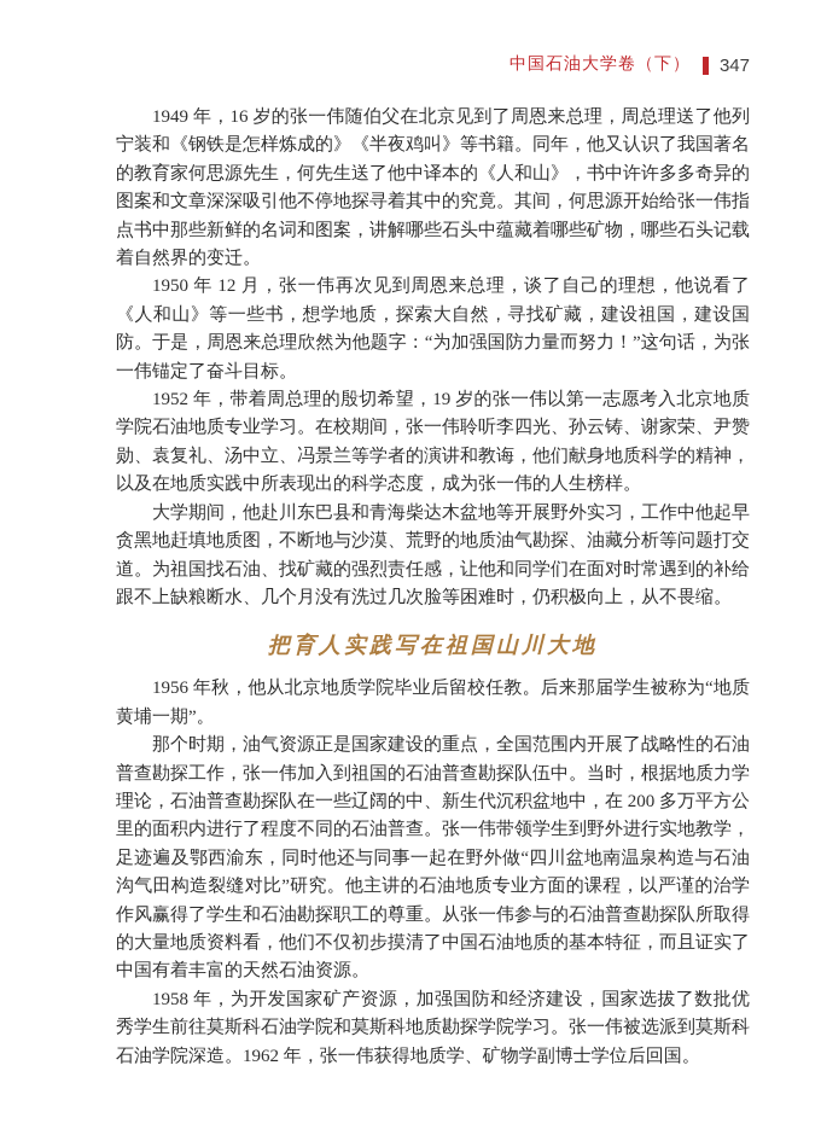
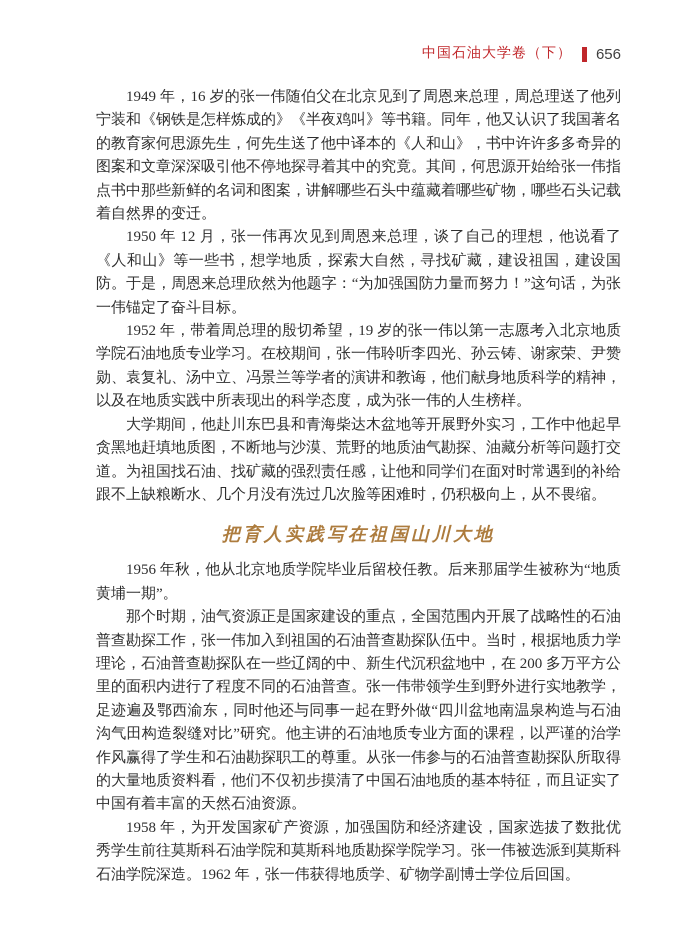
  中国石油大学卷（下）
- 347
+ 656
  1949 年，16 岁的张一伟随伯父在北京见到了周恩来总理，周总理送了他列宁装和《钢铁是怎样炼成的》《半夜鸡叫》等书籍。同年，他又认识了我国著名的教育家何思源先生，何先生送了他中译本的《人和山》，书中许许多多奇异的图案和文章深深吸引他不停地探寻着其中的究竟。其间，何思源开始给张一伟指点书中那些新鲜的名词和图案，讲解哪些石头中蕴藏着哪些矿物，哪些石头记载着自然界的变迁。
  1950 年 12 月，张一伟再次见到周恩来总理，谈了自己的理想，他说看了《人和山》等一些书，想学地质，探索大自然，寻找矿藏，建设祖国，建设国防。于是，周恩来总理欣然为他题字：“为加强国防力量而努力！”这句话，为张一伟锚定了奋斗目标。
  1952 年，带着周总理的殷切希望，19 岁的张一伟以第一志愿考入北京地质学院石油地质专业学习。在校期间，张一伟聆听李四光、孙云铸、谢家荣、尹赞勋、袁复礼、汤中立、冯景兰等学者的演讲和教诲，他们献身地质科学的精神，以及在地质实践中所表现出的科学态度，成为张一伟的人生榜样。
  大学期间，他赴川东巴县和青海柴达木盆地等开展野外实习，工作中他起早贪黑地赶填地质图，不断地与沙漠、荒野的地质油气勘探、油藏分析等问题打交道。为祖国找石油、找矿藏的强烈责任感，让他和同学们在面对时常遇到的补给跟不上缺粮断水、几个月没有洗过几次脸等困难时，仍积极向上，从不畏缩。
  把育人实践写在祖国山川大地
  1956 年秋，他从北京地质学院毕业后留校任教。后来那届学生被称为“地质黄埔一期”。
  那个时期，油气资源正是国家建设的重点，全国范围内开展了战略性的石油普查勘探工作，张一伟加入到祖国的石油普查勘探队伍中。当时，根据地质力学理论，石油普查勘探队在一些辽阔的中、新生代沉积盆地中，在 200 多万平方公里的面积内进行了程度不同的石油普查。张一伟带领学生到野外进行实地教学，足迹遍及鄂西渝东，同时他还与同事一起在野外做“四川盆地南温泉构造与石油沟气田构造裂缝对比”研究。他主讲的石油地质专业方面的课程，以严谨的治学作风赢得了学生和石油勘探职工的尊重。从张一伟参与的石油普查勘探队所取得的大量地质资料看，他们不仅初步摸清了中国石油地质的基本特征，而且证实了中国有着丰富的天然石油资源。
  1958 年，为开发国家矿产资源，加强国防和经济建设，国家选拔了数批优秀学生前往莫斯科石油学院和莫斯科地质勘探学院学习。张一伟被选派到莫斯科石油学院深造。1962 年，张一伟获得地质学、矿物学副博士学位后回国。
